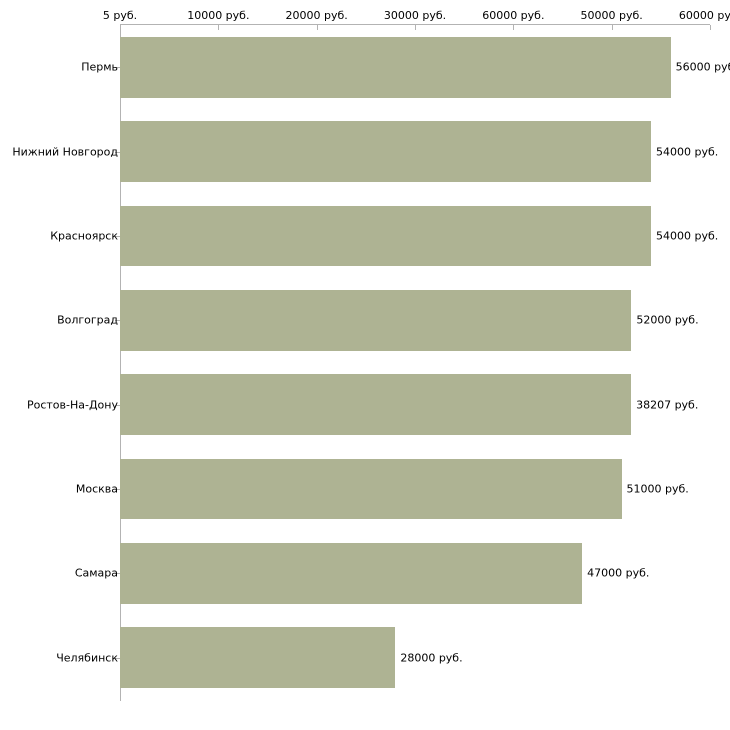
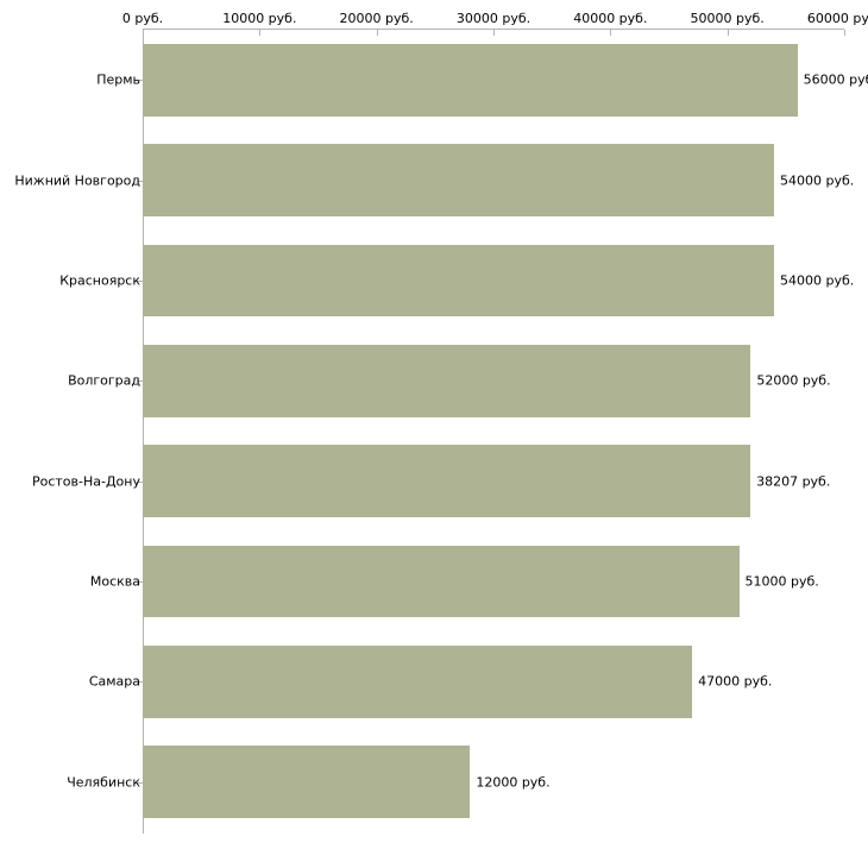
- 5 руб.
+ 0 руб.
  10000 руб.
  20000 руб.
  30000 руб.
- 60000 руб.
+ 40000 руб.
  50000 руб.
  60000 ру
  Пермь
  Нижний Новгород
  Красноярск
  Волгоград
  Ростов-На-Дону
  Москва
  Самара
  Челябинск
  56000 ру
  54000 руб.
  54000 руб.
  52000 руб.
  38207 руб.
  51000 руб.
  47000 руб.
- 28000 руб.
+ 12000 руб.
